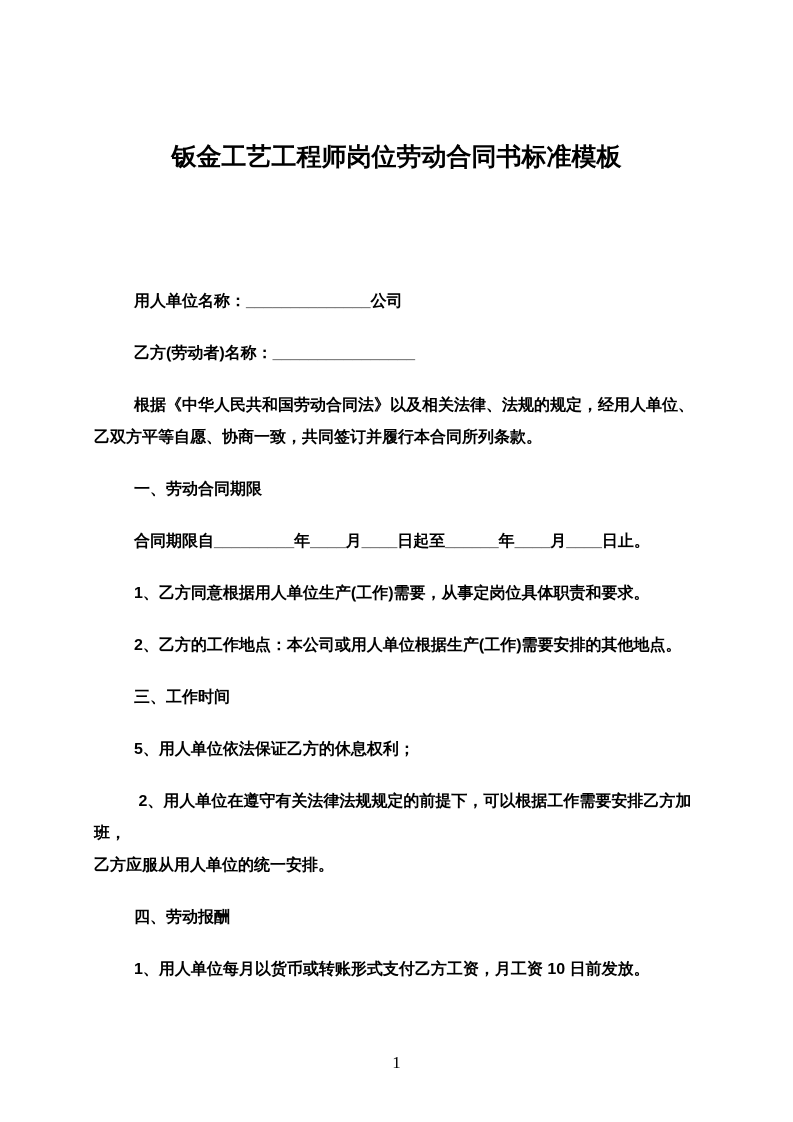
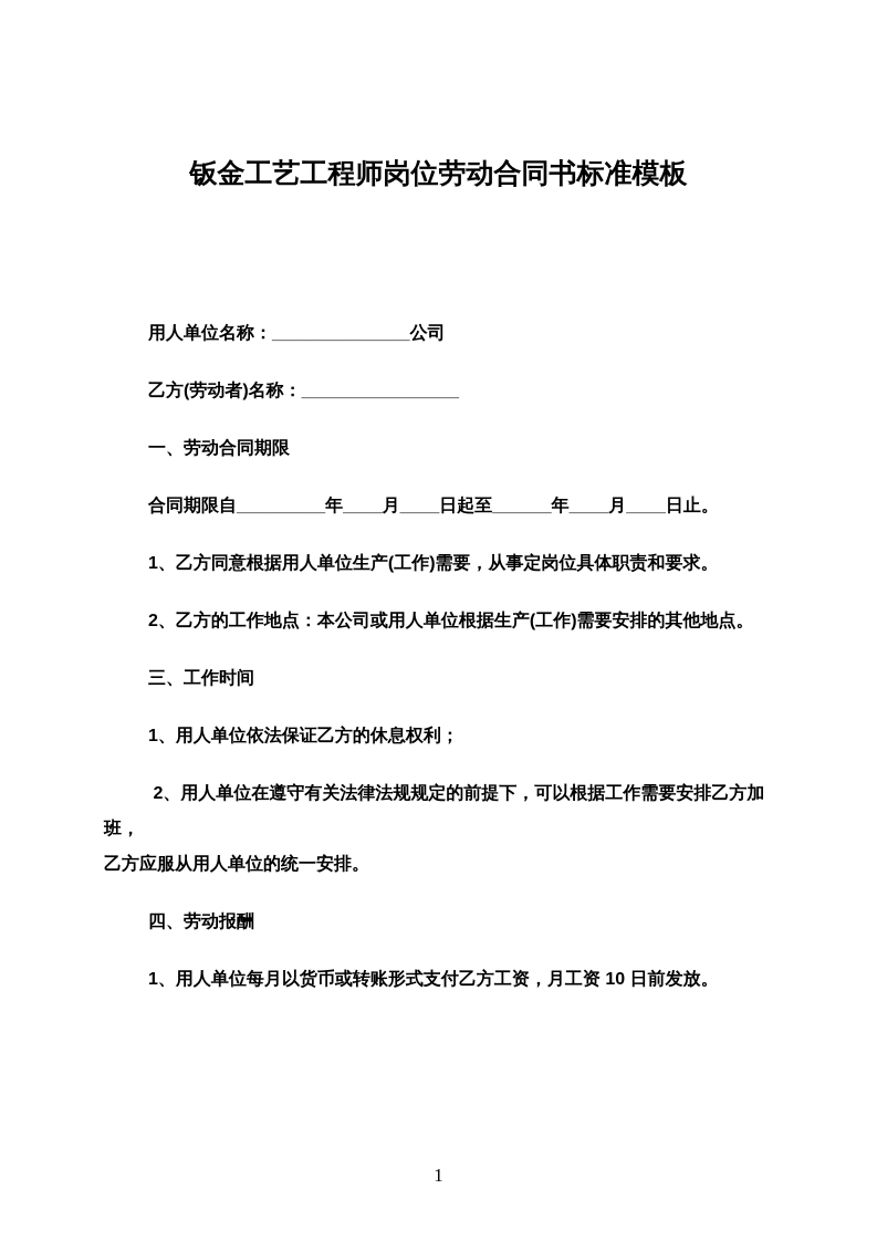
  钣金工艺工程师岗位劳动合同书标准模板
  用人单位名称：______________公司
  乙方(劳动者)名称：________________
- 根据《中华人民共和国劳动合同法》以及相关法律、法规的规定，经用人单位、
- 乙双方平等自愿、协商一致，共同签订并履行本合同所列条款。
  一、劳动合同期限
  合同期限自_________年____月____日起至______年____月____日止。
  1、乙方同意根据用人单位生产(工作)需要，从事定岗位具体职责和要求。
  2、乙方的工作地点：本公司或用人单位根据生产(工作)需要安排的其他地点。
  三、工作时间
- 5、用人单位依法保证乙方的休息权利；
+ 1、用人单位依法保证乙方的休息权利；
  2、用人单位在遵守有关法律法规规定的前提下，可以根据工作需要安排乙方加班，
  乙方应服从用人单位的统一安排。
  四、劳动报酬
  1、用人单位每月以货币或转账形式支付乙方工资，月工资 10 日前发放。
  1
